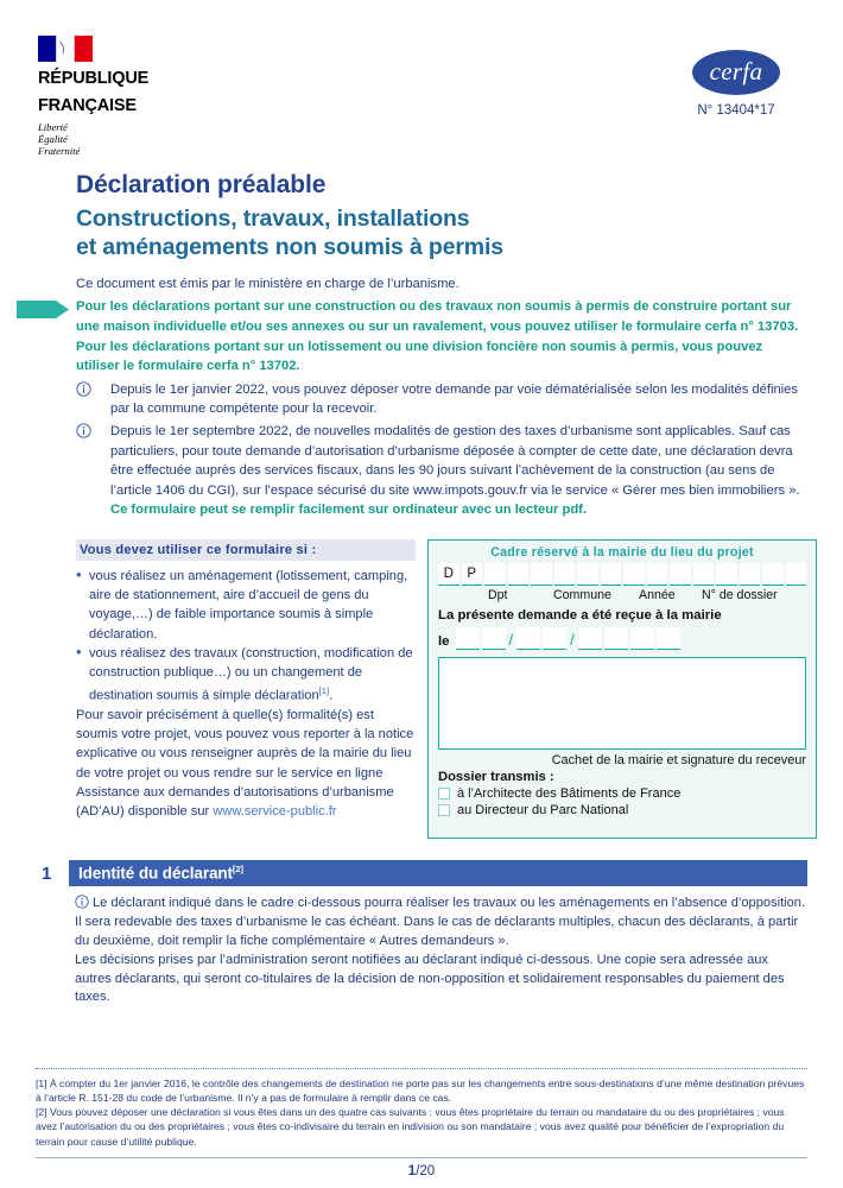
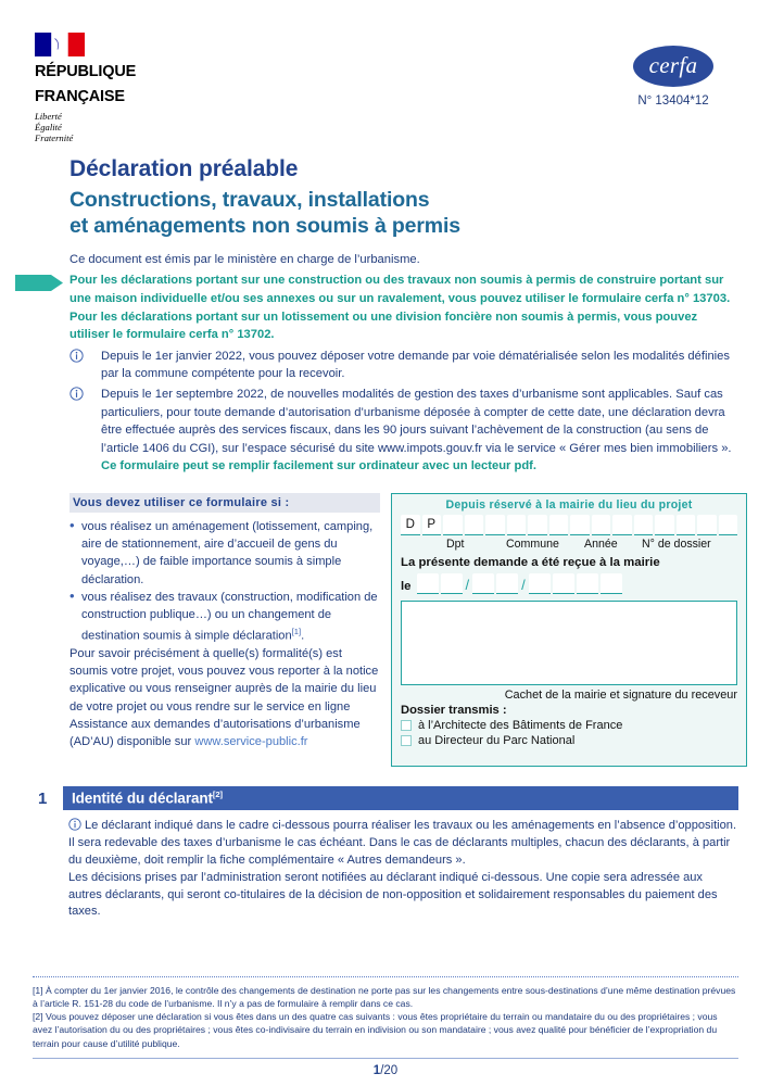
  RÉPUBLIQUE
  FRANÇAISE
  Liberté
  Égalité
  Fraternité
  cerfa
- N° 13404*17
+ N° 13404*12
  Déclaration préalable
  Constructions, travaux, installations
  et aménagements non soumis à permis
  Ce document est émis par le ministère en charge de l’urbanisme.
  Pour les déclarations portant sur une construction ou des travaux non soumis à permis de construire portant sur une maison individuelle et/ou ses annexes ou sur un ravalement, vous pouvez utiliser le formulaire cerfa n° 13703. Pour les déclarations portant sur un lotissement ou une division foncière non soumis à permis, vous pouvez utiliser le formulaire cerfa n° 13702.
  Depuis le 1er janvier 2022, vous pouvez déposer votre demande par voie dématérialisée selon les modalités définies par la commune compétente pour la recevoir.
  Depuis le 1er septembre 2022, de nouvelles modalités de gestion des taxes d’urbanisme sont applicables. Sauf cas particuliers, pour toute demande d’autorisation d’urbanisme déposée à compter de cette date, une déclaration devra être effectuée auprès des services fiscaux, dans les 90 jours suivant l’achèvement de la construction (au sens de l’article 1406 du CGI), sur l’espace sécurisé du site www.impots.gouv.fr via le service « Gérer mes bien immobiliers ».
  Ce formulaire peut se remplir facilement sur ordinateur avec un lecteur pdf.
  Vous devez utiliser ce formulaire si :
  vous réalisez un aménagement (lotissement, camping, aire de stationnement, aire d’accueil de gens du voyage,…) de faible importance soumis à simple déclaration.
  vous réalisez des travaux (construction, modification de construction publique…) ou un changement de destination soumis à simple déclaration[1].
  Pour savoir précisément à quelle(s) formalité(s) est soumis votre projet, vous pouvez vous reporter à la notice explicative ou vous renseigner auprès de la mairie du lieu de votre projet ou vous rendre sur le service en ligne Assistance aux demandes d’autorisations d’urbanisme (AD’AU) disponible sur www.service-public.fr
- Cadre réservé à la mairie du lieu du projet
+ Depuis réservé à la mairie du lieu du projet
  D
  P
  Dpt
  Commune
  Année
  N° de dossier
  La présente demande a été reçue à la mairie
  le
  /
  /
  Cachet de la mairie et signature du receveur
  Dossier transmis :
  à l’Architecte des Bâtiments de France
  au Directeur du Parc National
  1
  Identité du déclarant[2]
  Le déclarant indiqué dans le cadre ci-dessous pourra réaliser les travaux ou les aménagements en l’absence d’opposition. Il sera redevable des taxes d’urbanisme le cas échéant. Dans le cas de déclarants multiples, chacun des déclarants, à partir du deuxième, doit remplir la fiche complémentaire « Autres demandeurs ».
  Les décisions prises par l’administration seront notifiées au déclarant indiqué ci-dessous. Une copie sera adressée aux autres déclarants, qui seront co-titulaires de la décision de non-opposition et solidairement responsables du paiement des taxes.
  [1] À compter du 1er janvier 2016, le contrôle des changements de destination ne porte pas sur les changements entre sous-destinations d’une même destination prévues à l’article R. 151-28 du code de l’urbanisme. Il n’y a pas de formulaire à remplir dans ce cas.
  [2] Vous pouvez déposer une déclaration si vous êtes dans un des quatre cas suivants : vous êtes propriétaire du terrain ou mandataire du ou des propriétaires ; vous avez l’autorisation du ou des propriétaires ; vous êtes co-indivisaire du terrain en indivision ou son mandataire ; vous avez qualité pour bénéficier de l’expropriation du terrain pour cause d’utilité publique.
  1/20
